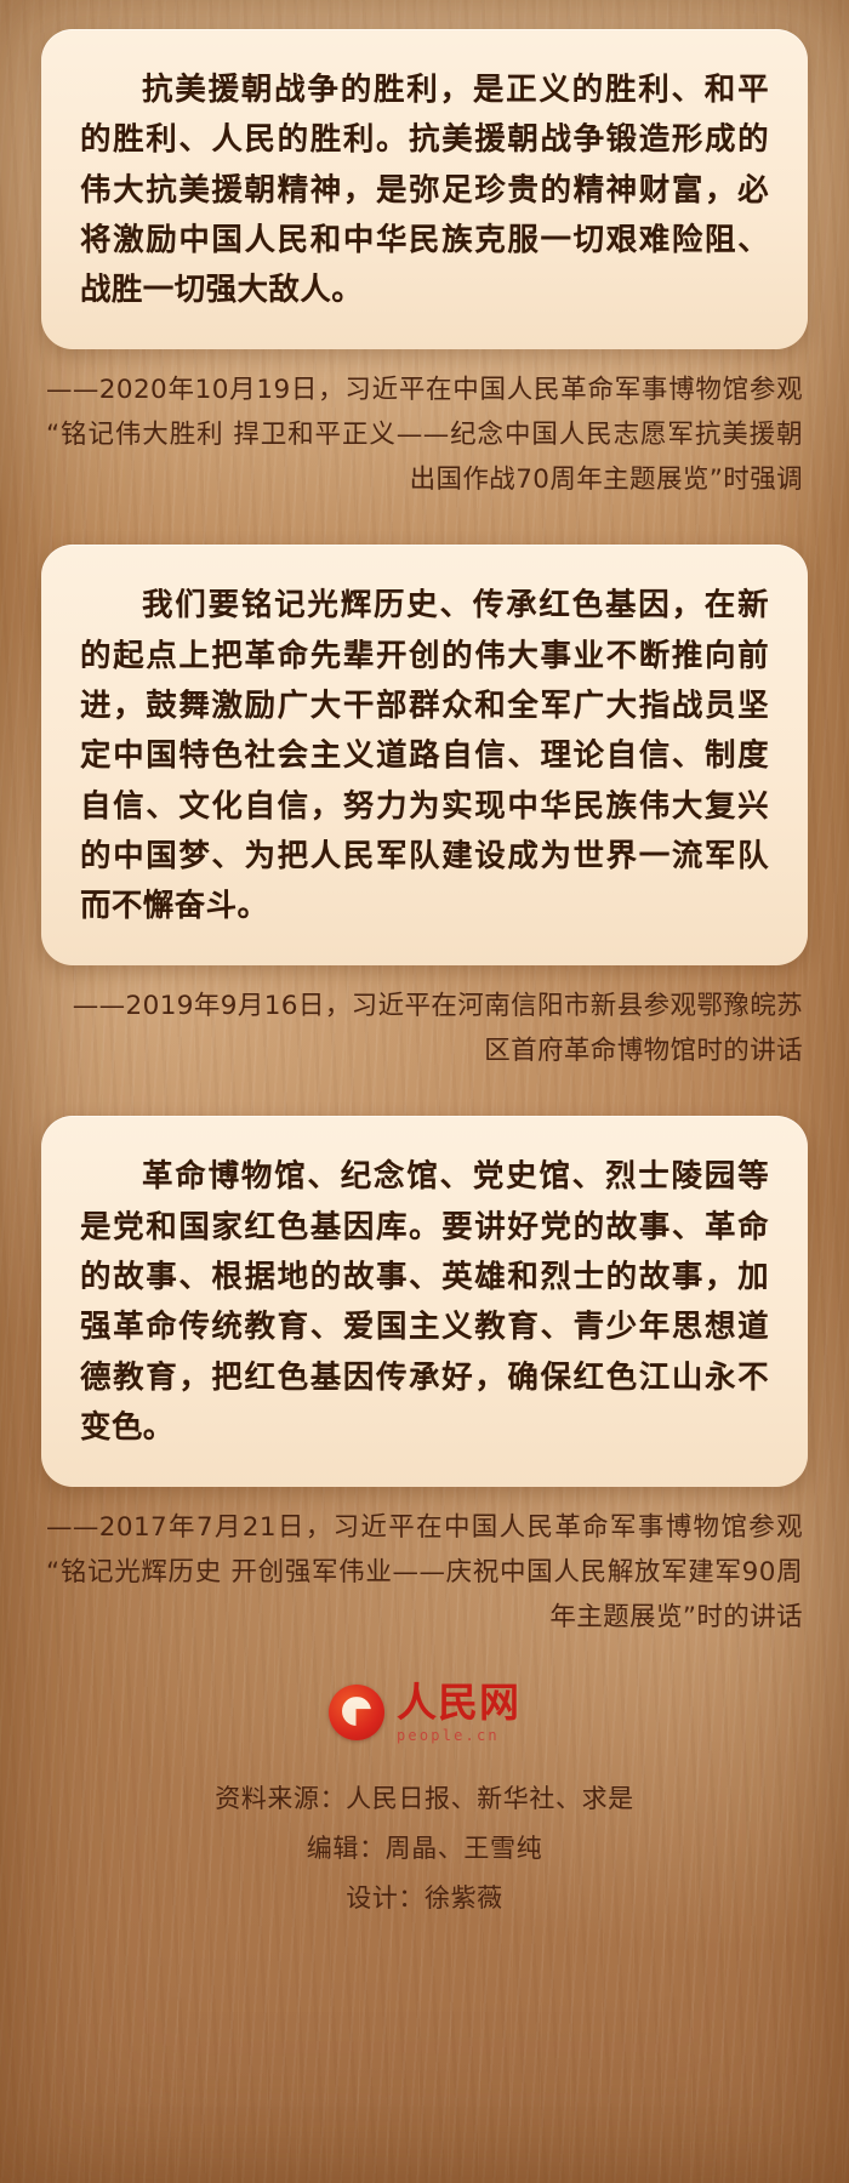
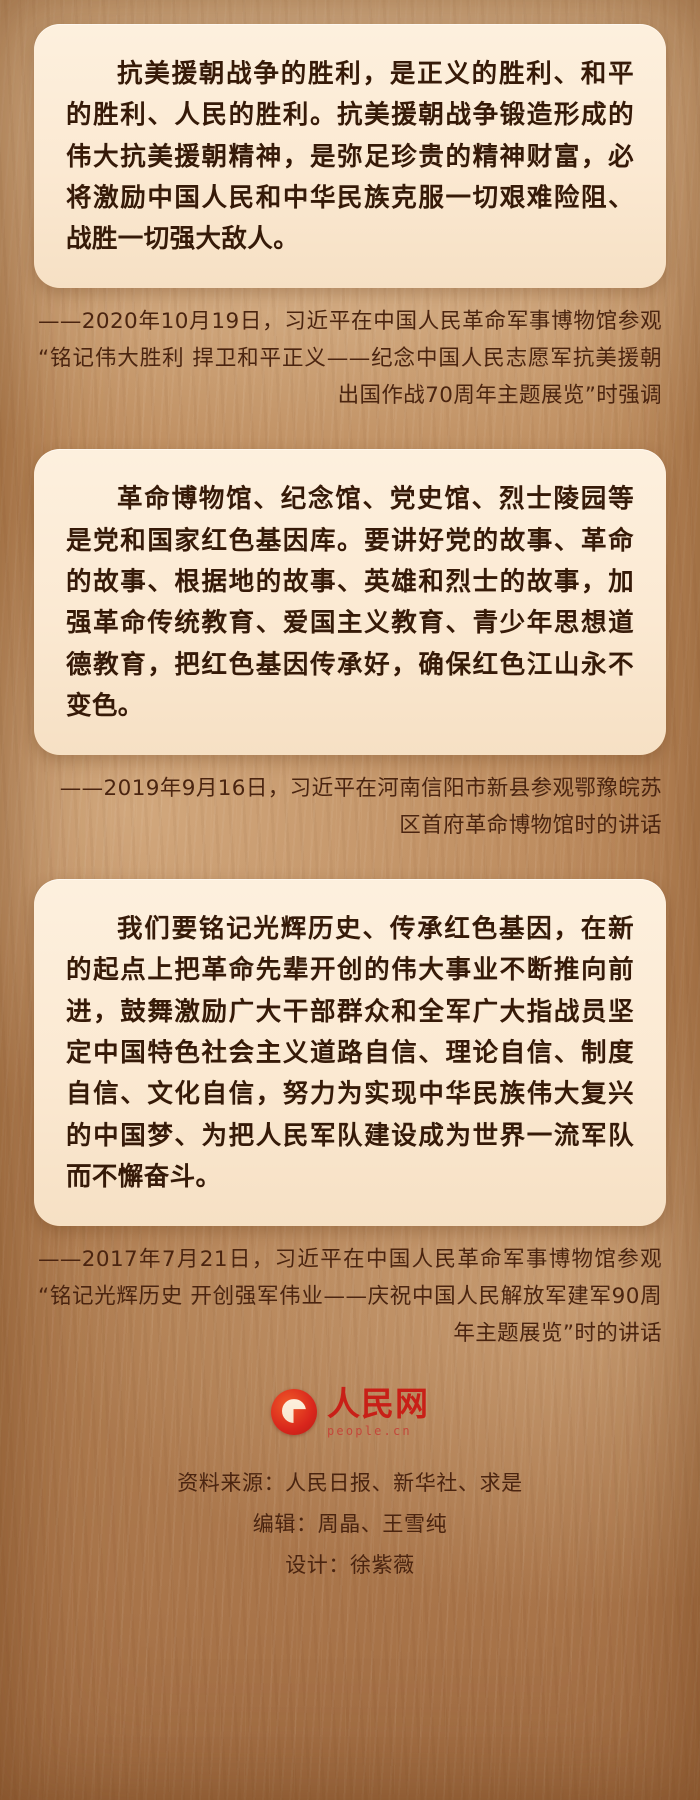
  抗美援朝战争的胜利，是正义的胜利、和平的胜利、人民的胜利。抗美援朝战争锻造形成的伟大抗美援朝精神，是弥足珍贵的精神财富，必将激励中国人民和中华民族克服一切艰难险阻、战胜一切强大敌人。
  ——2020年10月19日，习近平在中国人民革命军事博物馆参观“铭记伟大胜利 捍卫和平正义——纪念中国人民志愿军抗美援朝出国作战70周年主题展览”时强调
- 我们要铭记光辉历史、传承红色基因，在新的起点上把革命先辈开创的伟大事业不断推向前进，鼓舞激励广大干部群众和全军广大指战员坚定中国特色社会主义道路自信、理论自信、制度自信、文化自信，努力为实现中华民族伟大复兴的中国梦、为把人民军队建设成为世界一流军队而不懈奋斗。
+ 革命博物馆、纪念馆、党史馆、烈士陵园等是党和国家红色基因库。要讲好党的故事、革命的故事、根据地的故事、英雄和烈士的故事，加强革命传统教育、爱国主义教育、青少年思想道德教育，把红色基因传承好，确保红色江山永不变色。
  ——2019年9月16日，习近平在河南信阳市新县参观鄂豫皖苏区首府革命博物馆时的讲话
- 革命博物馆、纪念馆、党史馆、烈士陵园等是党和国家红色基因库。要讲好党的故事、革命的故事、根据地的故事、英雄和烈士的故事，加强革命传统教育、爱国主义教育、青少年思想道德教育，把红色基因传承好，确保红色江山永不变色。
+ 我们要铭记光辉历史、传承红色基因，在新的起点上把革命先辈开创的伟大事业不断推向前进，鼓舞激励广大干部群众和全军广大指战员坚定中国特色社会主义道路自信、理论自信、制度自信、文化自信，努力为实现中华民族伟大复兴的中国梦、为把人民军队建设成为世界一流军队而不懈奋斗。
  ——2017年7月21日，习近平在中国人民革命军事博物馆参观“铭记光辉历史 开创强军伟业——庆祝中国人民解放军建军90周年主题展览”时的讲话
  人民网
  people.cn
  资料来源：人民日报、新华社、求是
  编辑：周晶、王雪纯
  设计：徐紫薇
